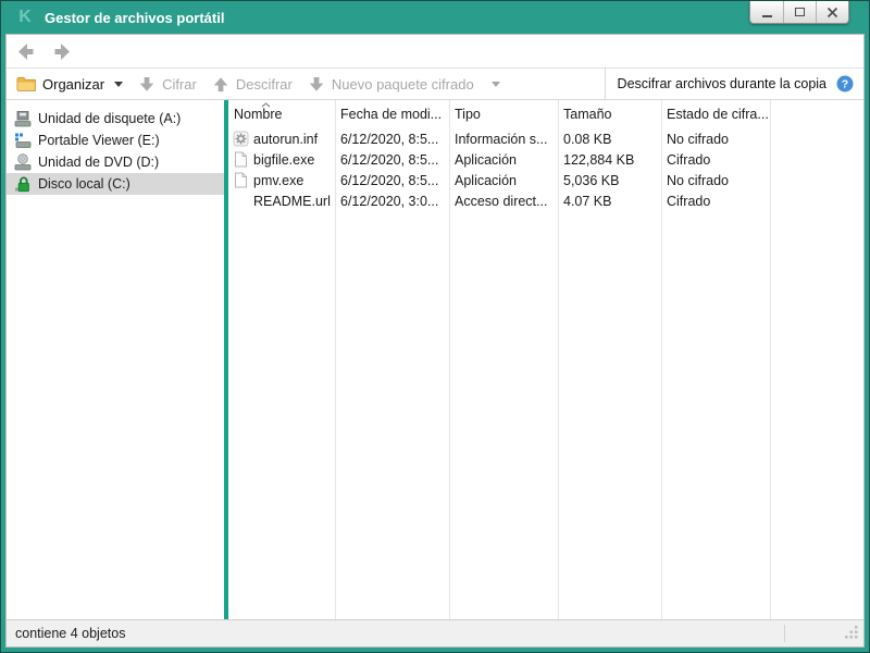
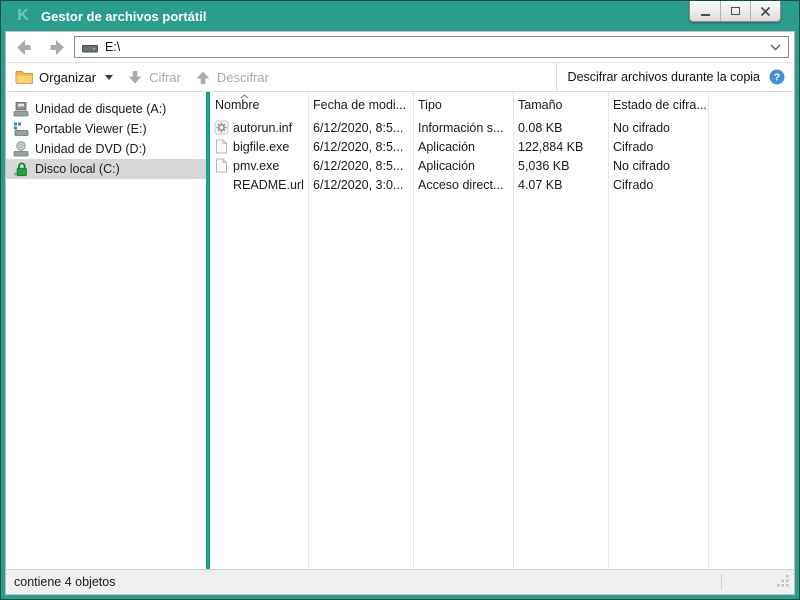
  K
  Gestor de archivos portátil
+ E:\
  Organizar
  Cifrar
  Descifrar
- Nuevo paquete cifrado
  Descifrar archivos durante la copia
  ?
  Unidad de disquete (A:)
  Portable Viewer (E:)
  Unidad de DVD (D:)
  Disco local (C:)
  Nombre
  Fecha de modi...
  Tipo
  Tamaño
  Estado de cifra...
  autorun.inf
  6/12/2020, 8:5...
  Información s...
  0.08 KB
  No cifrado
  bigfile.exe
  6/12/2020, 8:5...
  Aplicación
  122,884 KB
  Cifrado
  pmv.exe
  6/12/2020, 8:5...
  Aplicación
  5,036 KB
  No cifrado
  README.url
  6/12/2020, 3:0...
  Acceso direct...
  4.07 KB
  Cifrado
  contiene 4 objetos
